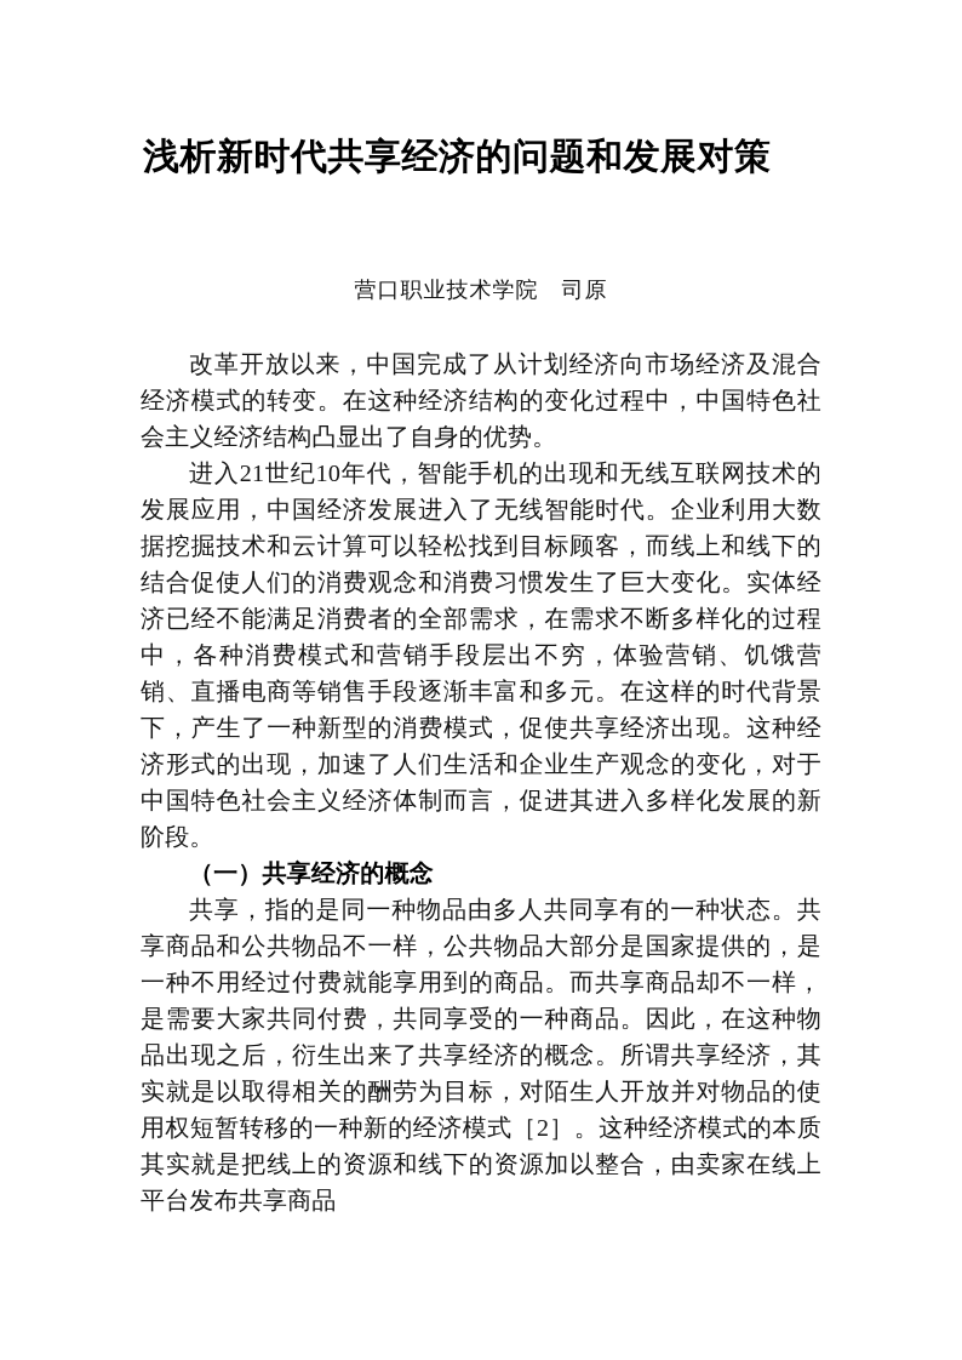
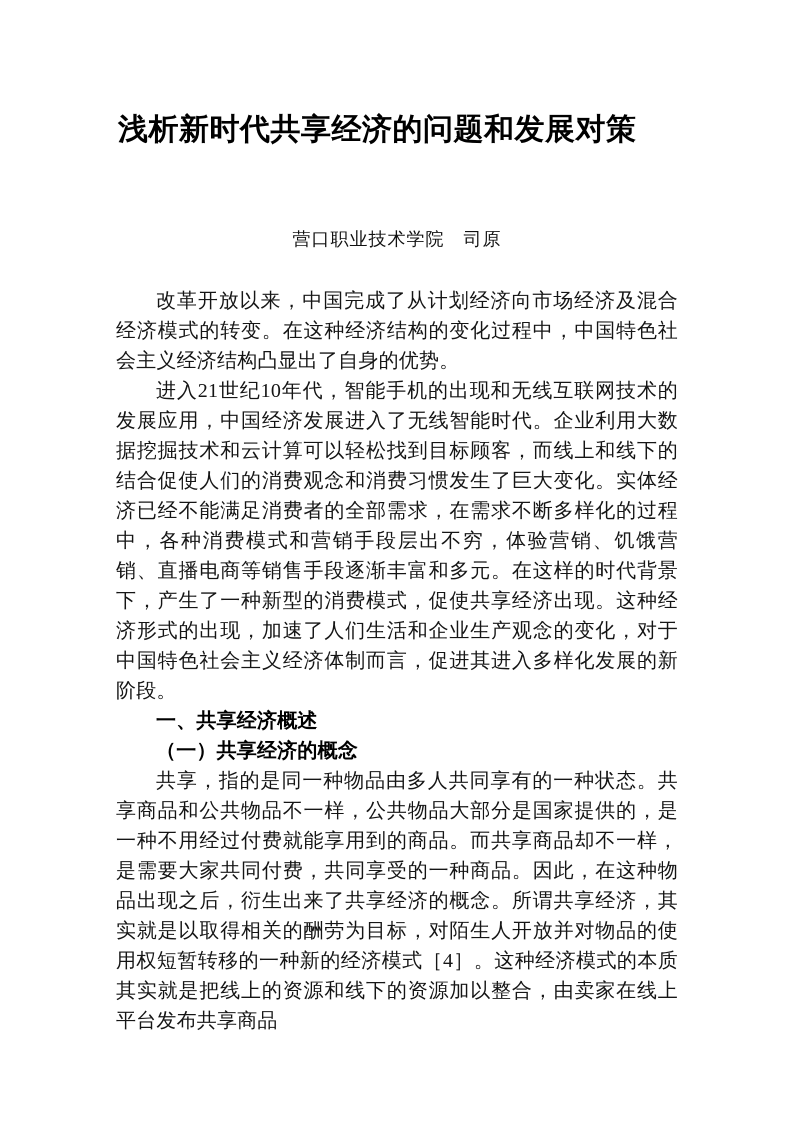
  浅析新时代共享经济的问题和发展对策
  营口职业技术学院 司原
  改革开放以来，中国完成了从计划经济向市场经济及混合经济模式的转变。在这种经济结构的变化过程中，中国特色社会主义经济结构凸显出了自身的优势。
  进入21世纪10年代，智能手机的出现和无线互联网技术的发展应用，中国经济发展进入了无线智能时代。企业利用大数据挖掘技术和云计算可以轻松找到目标顾客，而线上和线下的结合促使人们的消费观念和消费习惯发生了巨大变化。实体经济已经不能满足消费者的全部需求，在需求不断多样化的过程中，各种消费模式和营销手段层出不穷，体验营销、饥饿营销、直播电商等销售手段逐渐丰富和多元。在这样的时代背景下，产生了一种新型的消费模式，促使共享经济出现。这种经济形式的出现，加速了人们生活和企业生产观念的变化，对于中国特色社会主义经济体制而言，促进其进入多样化发展的新阶段。
+ 一、共享经济概述
  （一）共享经济的概念
- 共享，指的是同一种物品由多人共同享有的一种状态。共享商品和公共物品不一样，公共物品大部分是国家提供的，是一种不用经过付费就能享用到的商品。而共享商品却不一样，是需要大家共同付费，共同享受的一种商品。因此，在这种物品出现之后，衍生出来了共享经济的概念。所谓共享经济，其实就是以取得相关的酬劳为目标，对陌生人开放并对物品的使用权短暂转移的一种新的经济模式［2］。这种经济模式的本质其实就是把线上的资源和线下的资源加以整合，由卖家在线上平台发布共享商品
+ 共享，指的是同一种物品由多人共同享有的一种状态。共享商品和公共物品不一样，公共物品大部分是国家提供的，是一种不用经过付费就能享用到的商品。而共享商品却不一样，是需要大家共同付费，共同享受的一种商品。因此，在这种物品出现之后，衍生出来了共享经济的概念。所谓共享经济，其实就是以取得相关的酬劳为目标，对陌生人开放并对物品的使用权短暂转移的一种新的经济模式［4］。这种经济模式的本质其实就是把线上的资源和线下的资源加以整合，由卖家在线上平台发布共享商品
